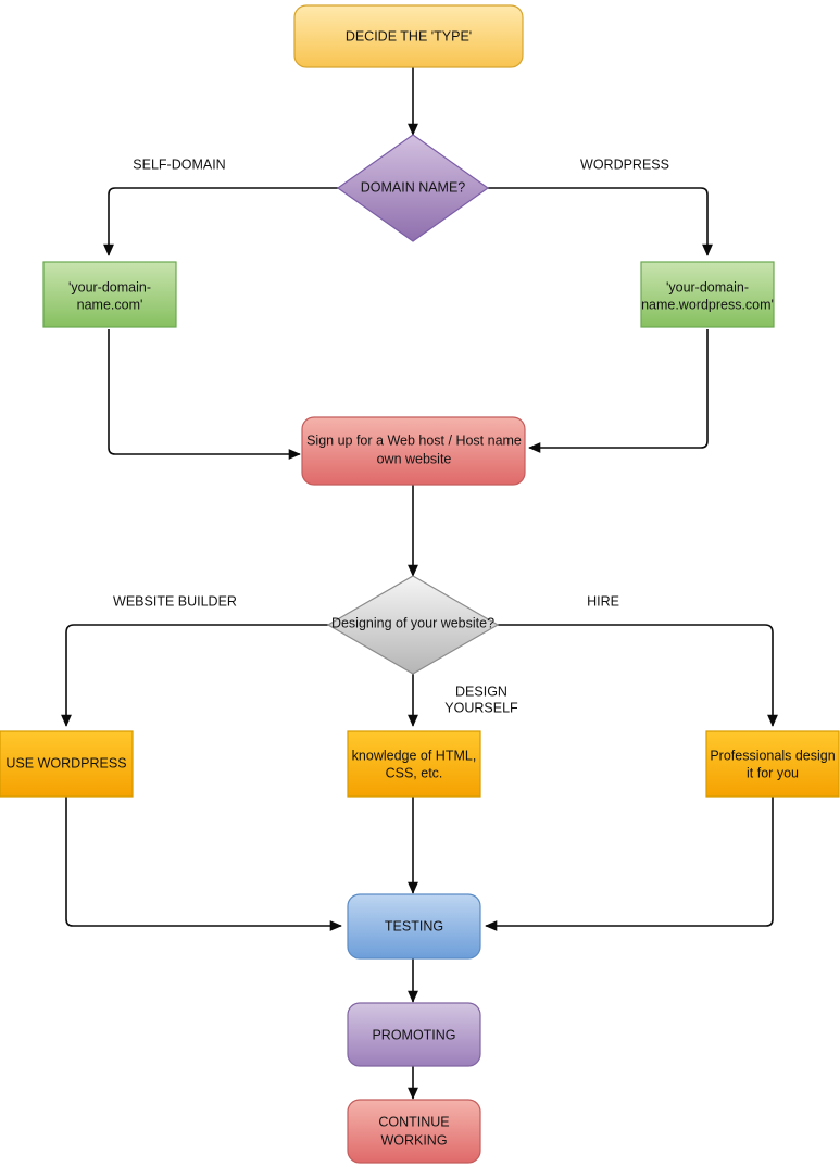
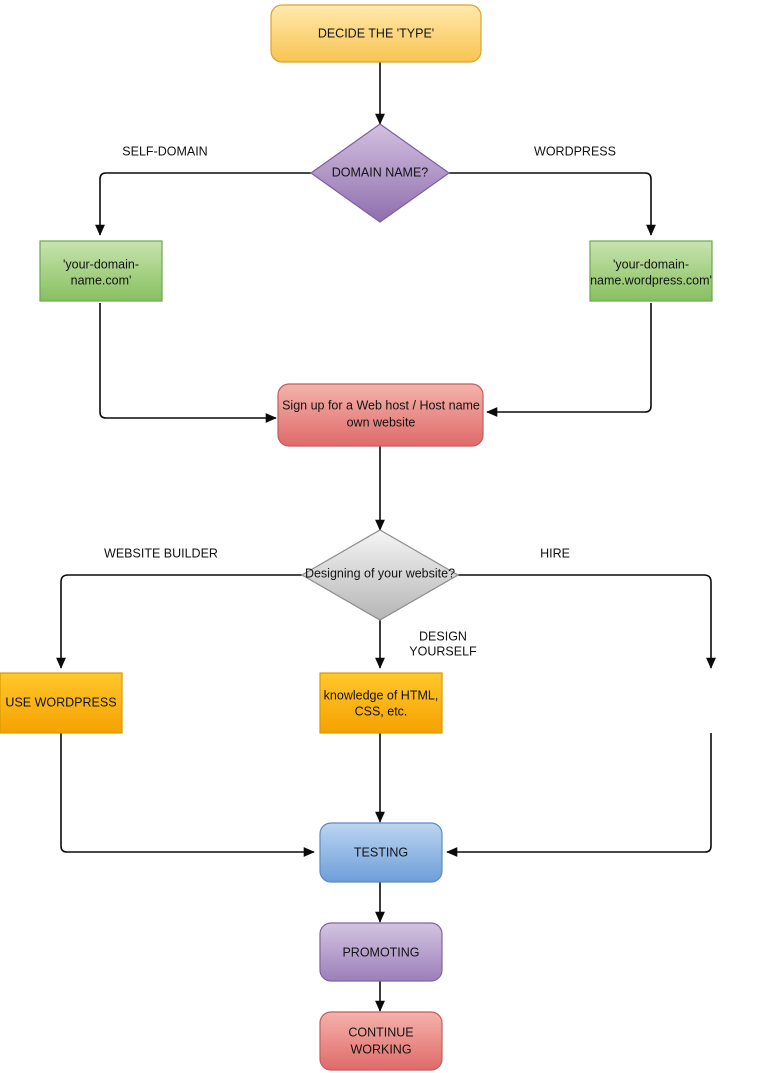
  DECIDE THE 'TYPE'
  DOMAIN NAME?
  SELF-DOMAIN
  WORDPRESS
  'your-domain-
  name.com'
  'your-domain-
  name.wordpress.com'
  Sign up for a Web host / Host name
  own website
  Designing of your website?
  WEBSITE BUILDER
  HIRE
  DESIGN
  YOURSELF
  USE WORDPRESS
  knowledge of HTML,
  CSS, etc.
- Professionals design
- it for you
  TESTING
  PROMOTING
  CONTINUE
  WORKING
